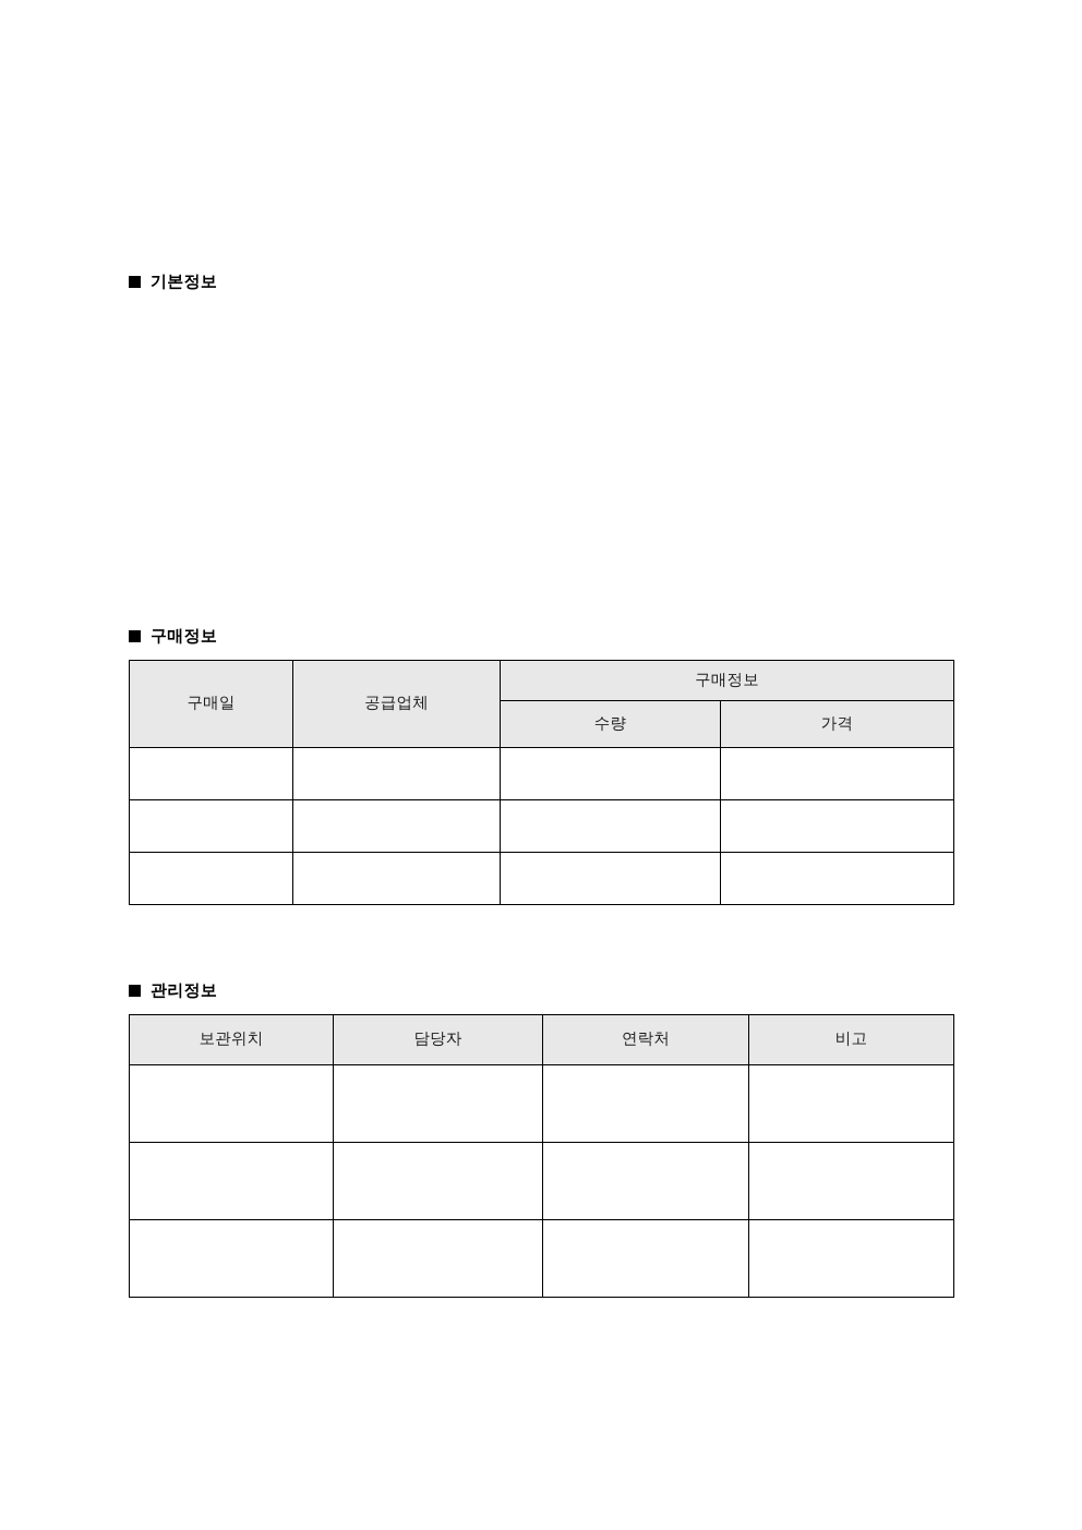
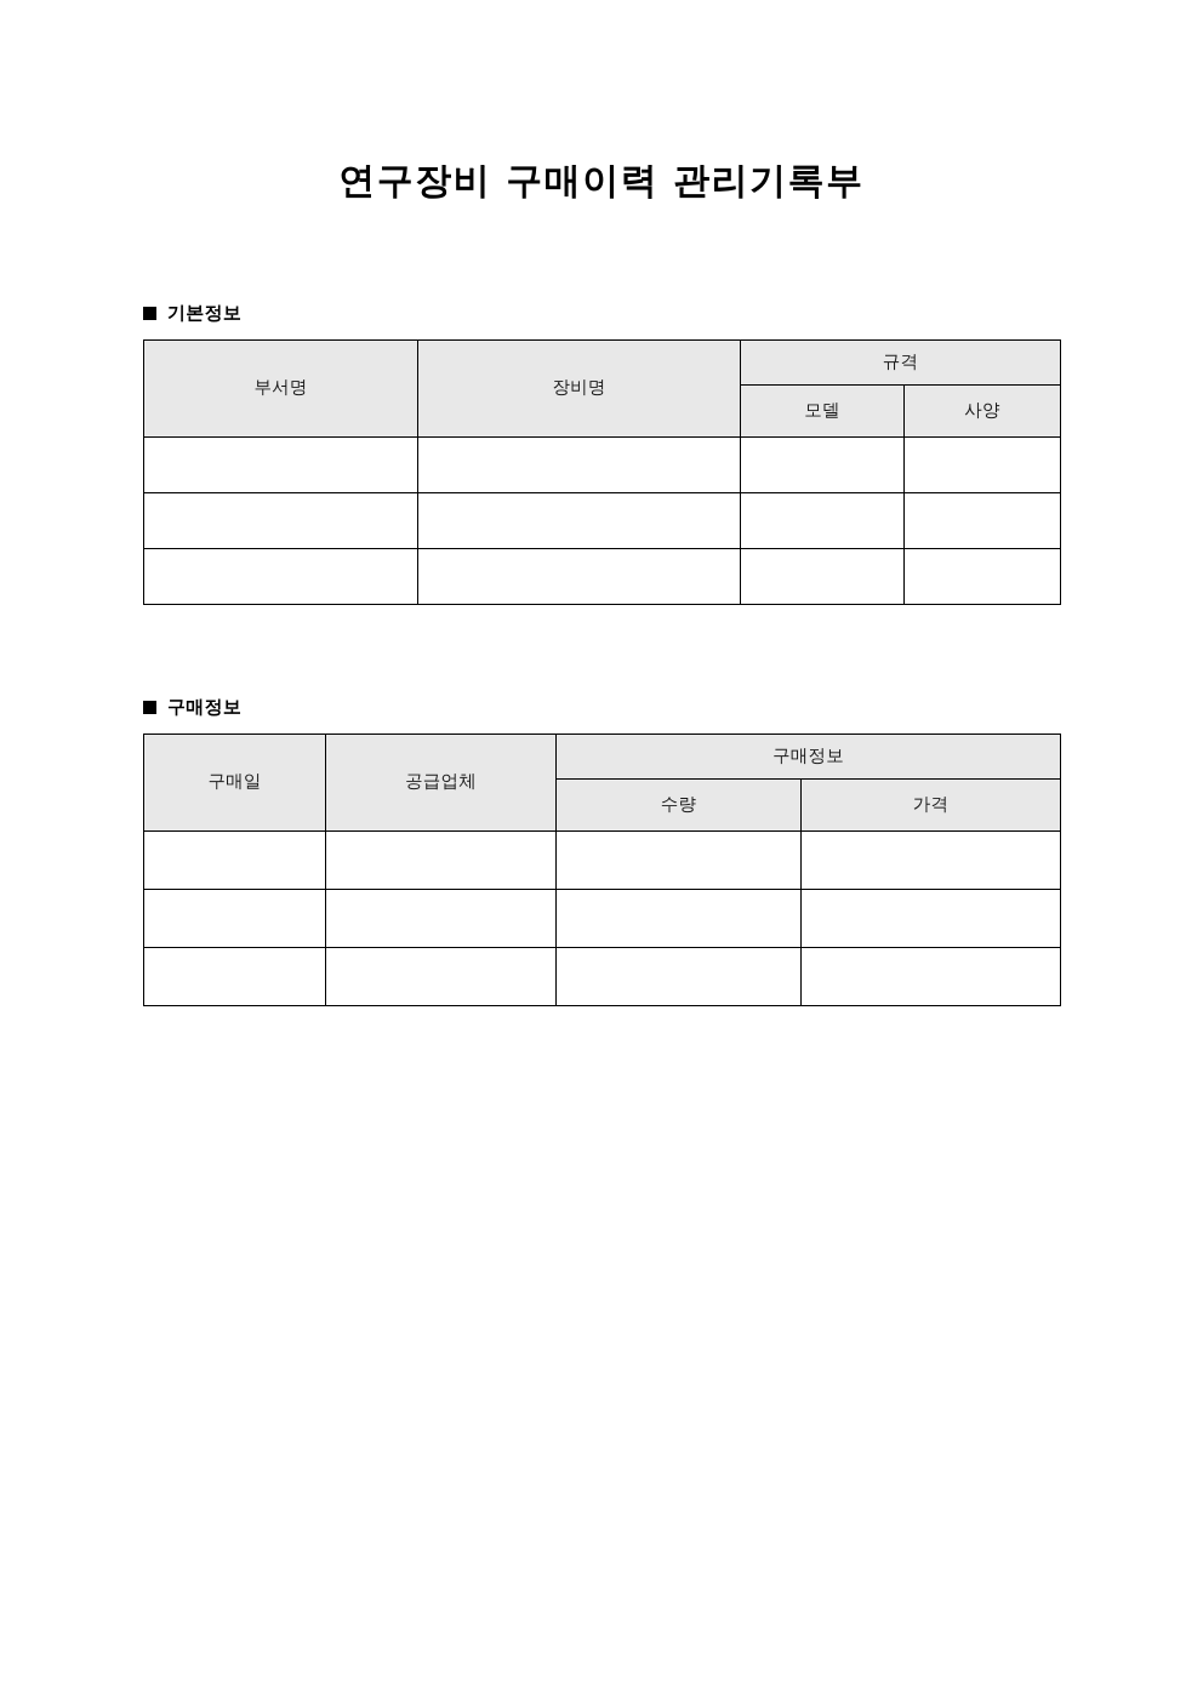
+ 연구장비 구매이력 관리기록부
  기본정보
+ 부서명	장비명	규격
+ 모델	사양
  구매정보
  구매일	공급업체	구매정보
  수량	가격
- 관리정보
- 보관위치	담당자	연락처	비고
